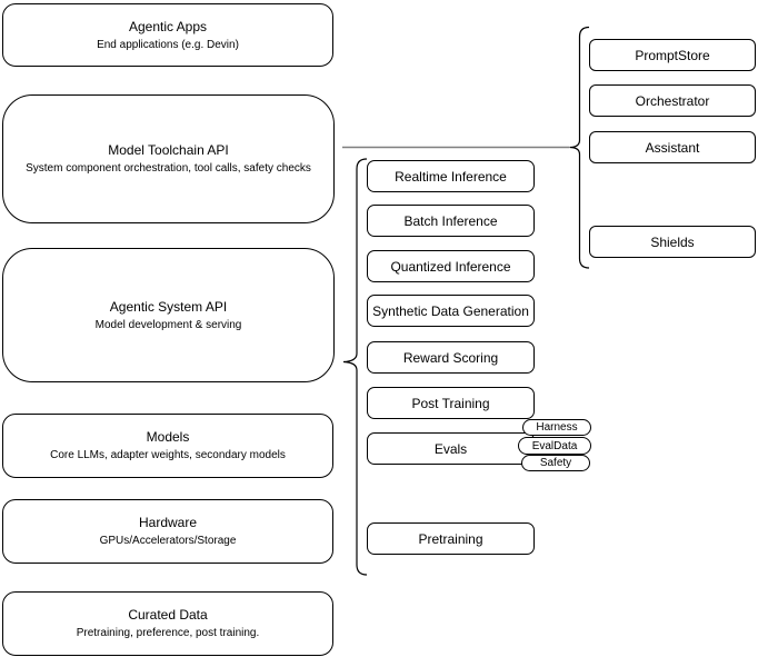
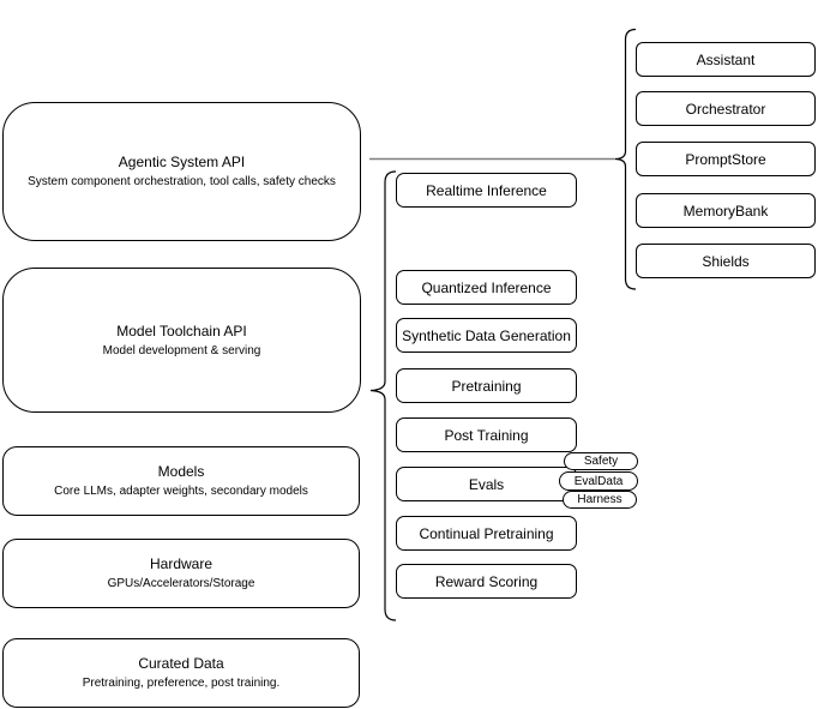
- Agentic Apps
- End applications (e.g. Devin)
- Model Toolchain API
+ Agentic System API
  System component orchestration, tool calls, safety checks
- Agentic System API
+ Model Toolchain API
  Model development & serving
  Models
  Core LLMs, adapter weights, secondary models
  Hardware
  GPUs/Accelerators/Storage
  Curated Data
  Pretraining, preference, post training.
  Realtime Inference
- Batch Inference
  Quantized Inference
  Synthetic Data Generation
- Reward Scoring
+ Pretraining
  Post Training
  Evals
+ Continual Pretraining
- Pretraining
+ Reward Scoring
- Harness
+ Safety
  EvalData
- Safety
+ Harness
- PromptStore
+ Assistant
  Orchestrator
- Assistant
+ PromptStore
+ MemoryBank
  Shields
